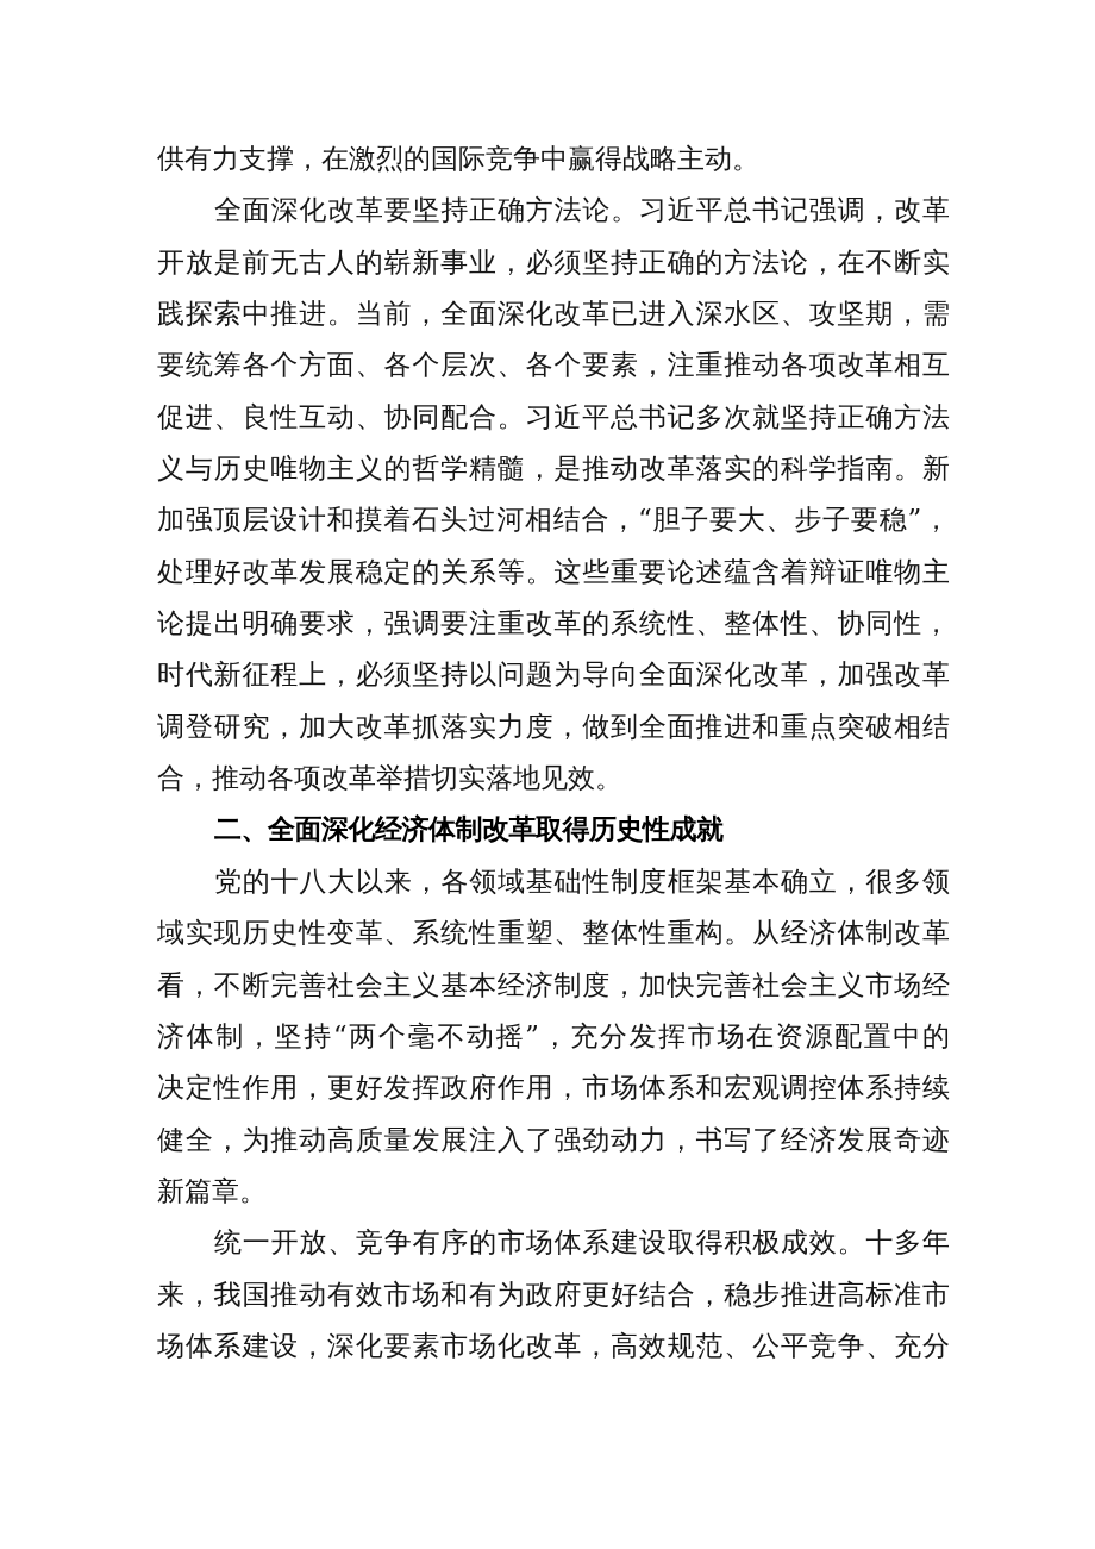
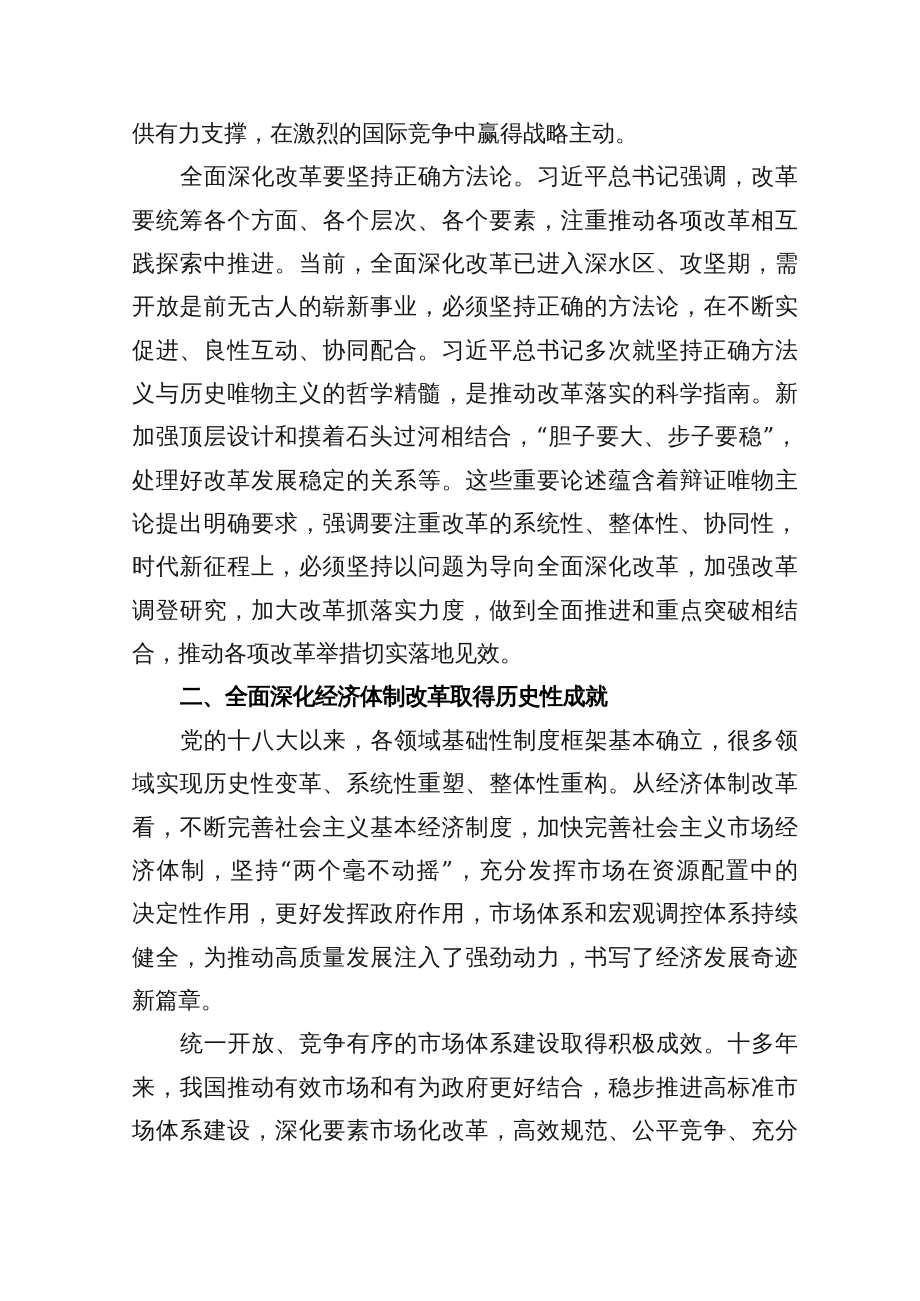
  供有力支撑，在激烈的国际竞争中赢得战略主动。
  全面深化改革要坚持正确方法论。习近平总书记强调，改革
- 开放是前无古人的崭新事业，必须坚持正确的方法论，在不断实
+ 要统筹各个方面、各个层次、各个要素，注重推动各项改革相互
  践探索中推进。当前，全面深化改革已进入深水区、攻坚期，需
- 要统筹各个方面、各个层次、各个要素，注重推动各项改革相互
+ 开放是前无古人的崭新事业，必须坚持正确的方法论，在不断实
  促进、良性互动、协同配合。习近平总书记多次就坚持正确方法
  义与历史唯物主义的哲学精髓，是推动改革落实的科学指南。新
  加强顶层设计和摸着石头过河相结合，“胆子要大、步子要稳”，
  处理好改革发展稳定的关系等。这些重要论述蕴含着辩证唯物主
  论提出明确要求，强调要注重改革的系统性、整体性、协同性，
  时代新征程上，必须坚持以问题为导向全面深化改革，加强改革
  调登研究，加大改革抓落实力度，做到全面推进和重点突破相结
  合，推动各项改革举措切实落地见效。
  二、全面深化经济体制改革取得历史性成就
  党的十八大以来，各领域基础性制度框架基本确立，很多领
  域实现历史性变革、系统性重塑、整体性重构。从经济体制改革
  看，不断完善社会主义基本经济制度，加快完善社会主义市场经
  济体制，坚持“两个毫不动摇”，充分发挥市场在资源配置中的
  决定性作用，更好发挥政府作用，市场体系和宏观调控体系持续
  健全，为推动高质量发展注入了强劲动力，书写了经济发展奇迹
  新篇章。
  统一开放、竞争有序的市场体系建设取得积极成效。十多年
  来，我国推动有效市场和有为政府更好结合，稳步推进高标准市
  场体系建设，深化要素市场化改革，高效规范、公平竞争、充分
